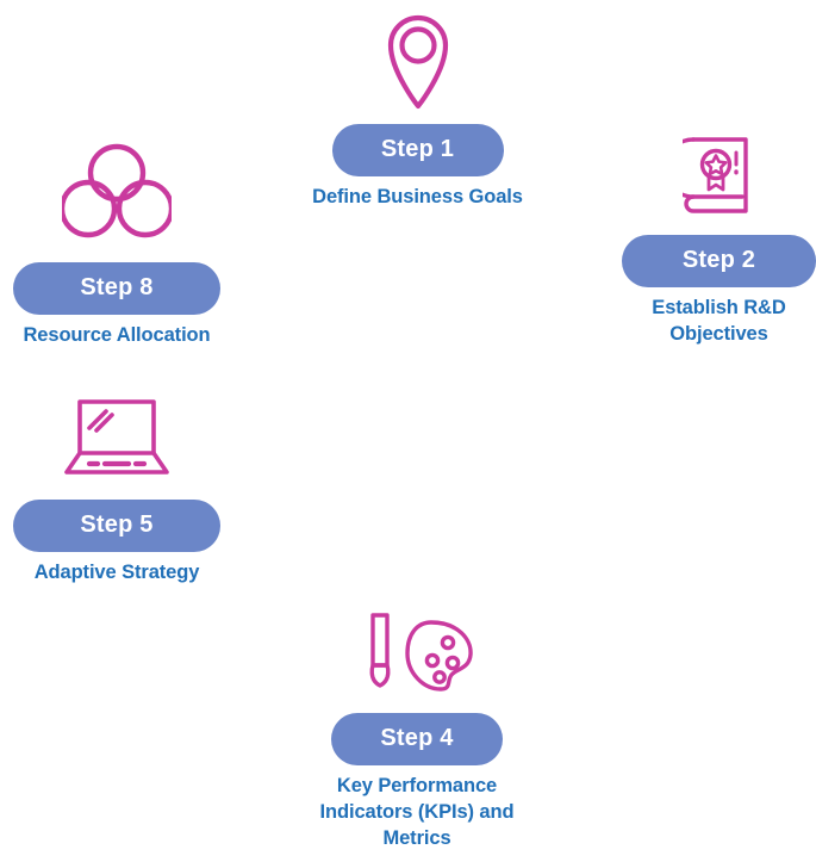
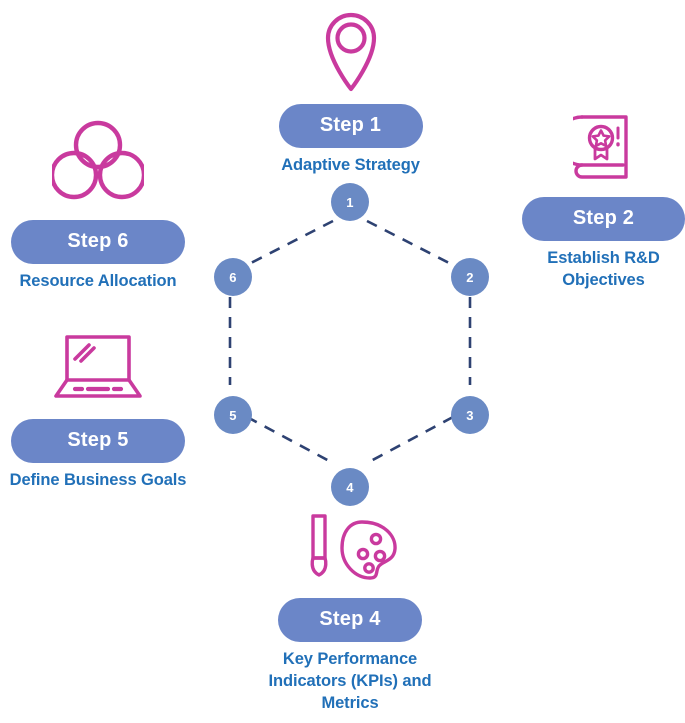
+ 1
+ 2
+ 3
+ 4
+ 5
+ 6
  Step 1
- Define Business Goals
+ Adaptive Strategy
  Step 2
  Establish R&D
  Objectives
  Step 4
  Key Performance
  Indicators (KPIs) and
  Metrics
  Step 5
- Adaptive Strategy
+ Define Business Goals
- Step 8
+ Step 6
  Resource Allocation
